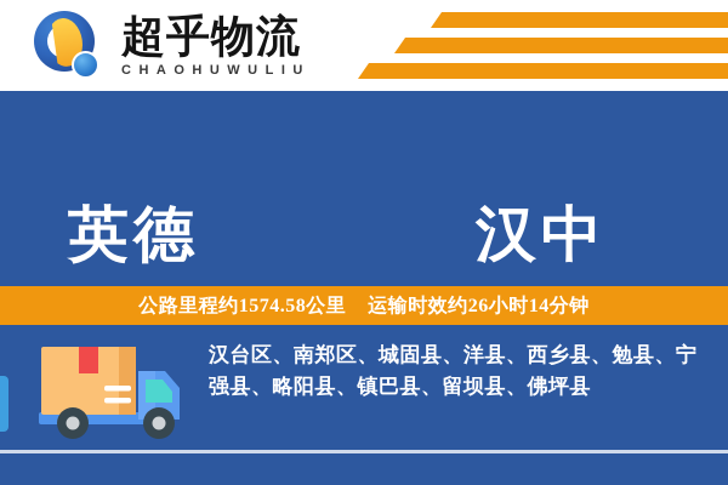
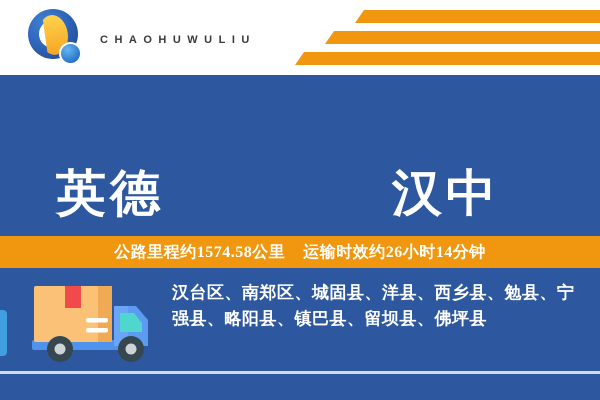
- 超乎物流
  CHAOHUWULIU
  英德
  汉中
  公路里程约1574.58公里
  运输时效约26小时14分钟
  汉台区、南郑区、城固县、洋县、西乡县、勉县、宁强县、略阳县、镇巴县、留坝县、佛坪县
